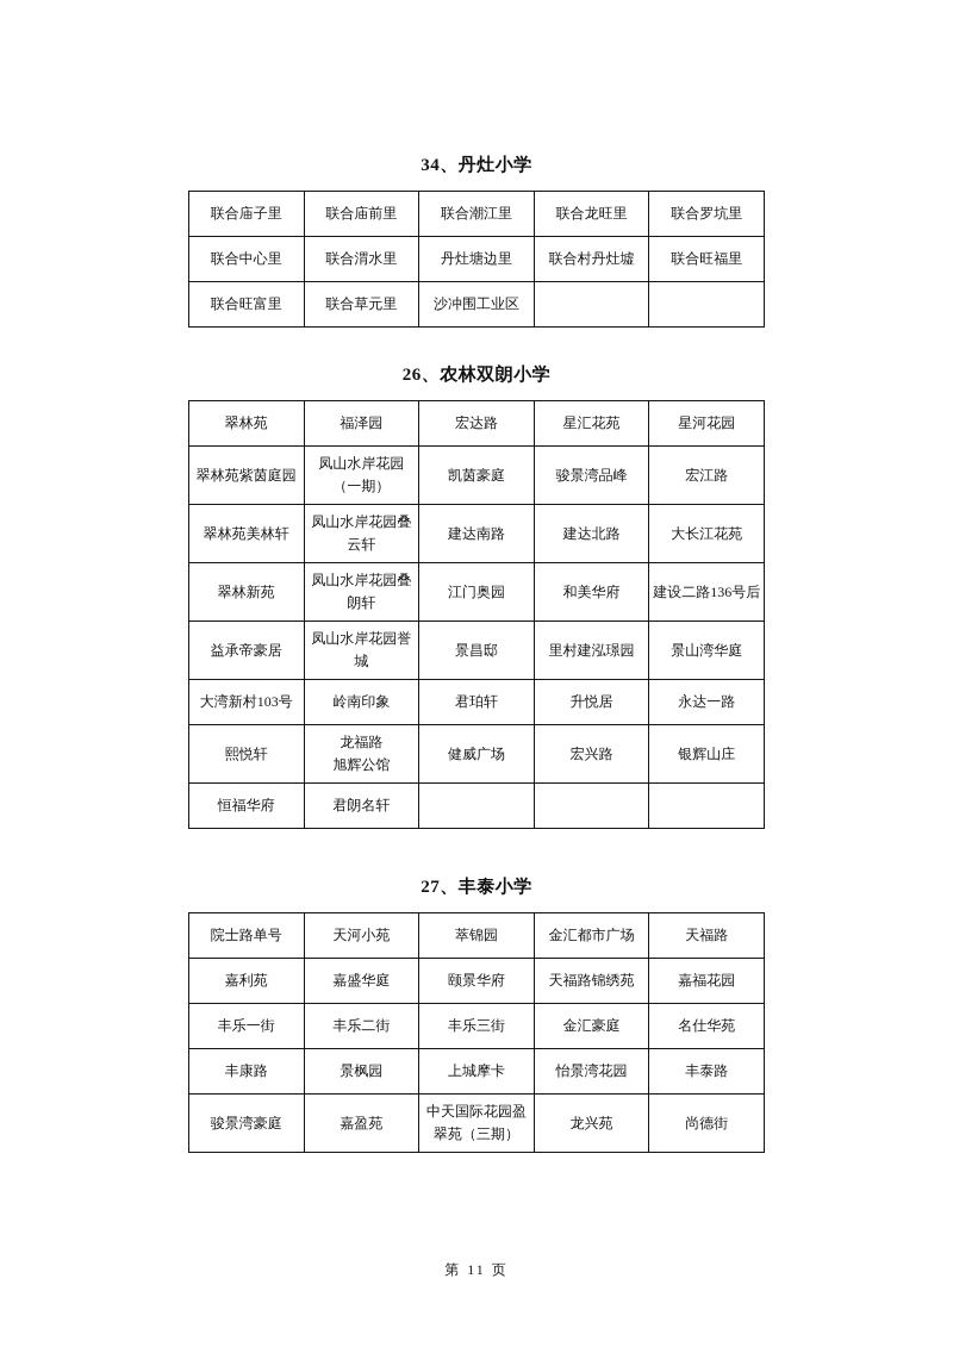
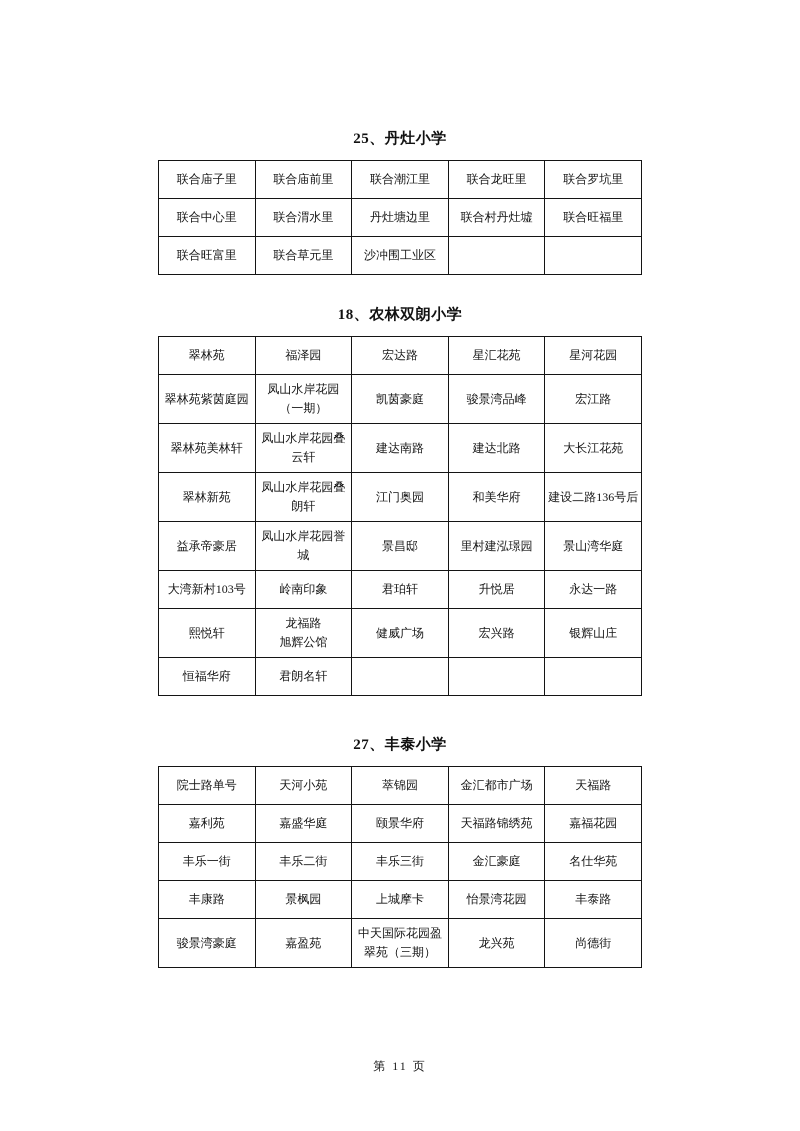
- 34、丹灶小学
+ 25、丹灶小学
  联合庙子里	联合庙前里	联合潮江里	联合龙旺里	联合罗坑里
  联合中心里	联合渭水里	丹灶塘边里	联合村丹灶墟	联合旺福里
  联合旺富里	联合草元里	沙冲围工业区
- 26、农林双朗小学
+ 18、农林双朗小学
  翠林苑	福泽园	宏达路	星汇花苑	星河花园
  翠林苑紫茵庭园	凤山水岸花园（一期）	凯茵豪庭	骏景湾品峰	宏江路
  翠林苑美林轩	凤山水岸花园叠云轩	建达南路	建达北路	大长江花苑
  翠林新苑	凤山水岸花园叠朗轩	江门奥园	和美华府	建设二路136号后
  益承帝豪居	凤山水岸花园誉城	景昌邸	里村建泓璟园	景山湾华庭
  大湾新村103号	岭南印象	君珀轩	升悦居	永达一路
  熙悦轩	龙福路 旭辉公馆	健威广场	宏兴路	银辉山庄
  恒福华府	君朗名轩
  27、丰泰小学
  院士路单号	天河小苑	萃锦园	金汇都市广场	天福路
  嘉利苑	嘉盛华庭	颐景华府	天福路锦绣苑	嘉福花园
  丰乐一街	丰乐二街	丰乐三街	金汇豪庭	名仕华苑
  丰康路	景枫园	上城摩卡	怡景湾花园	丰泰路
  骏景湾豪庭	嘉盈苑	中天国际花园盈翠苑（三期）	龙兴苑	尚德街
  第 11 页
